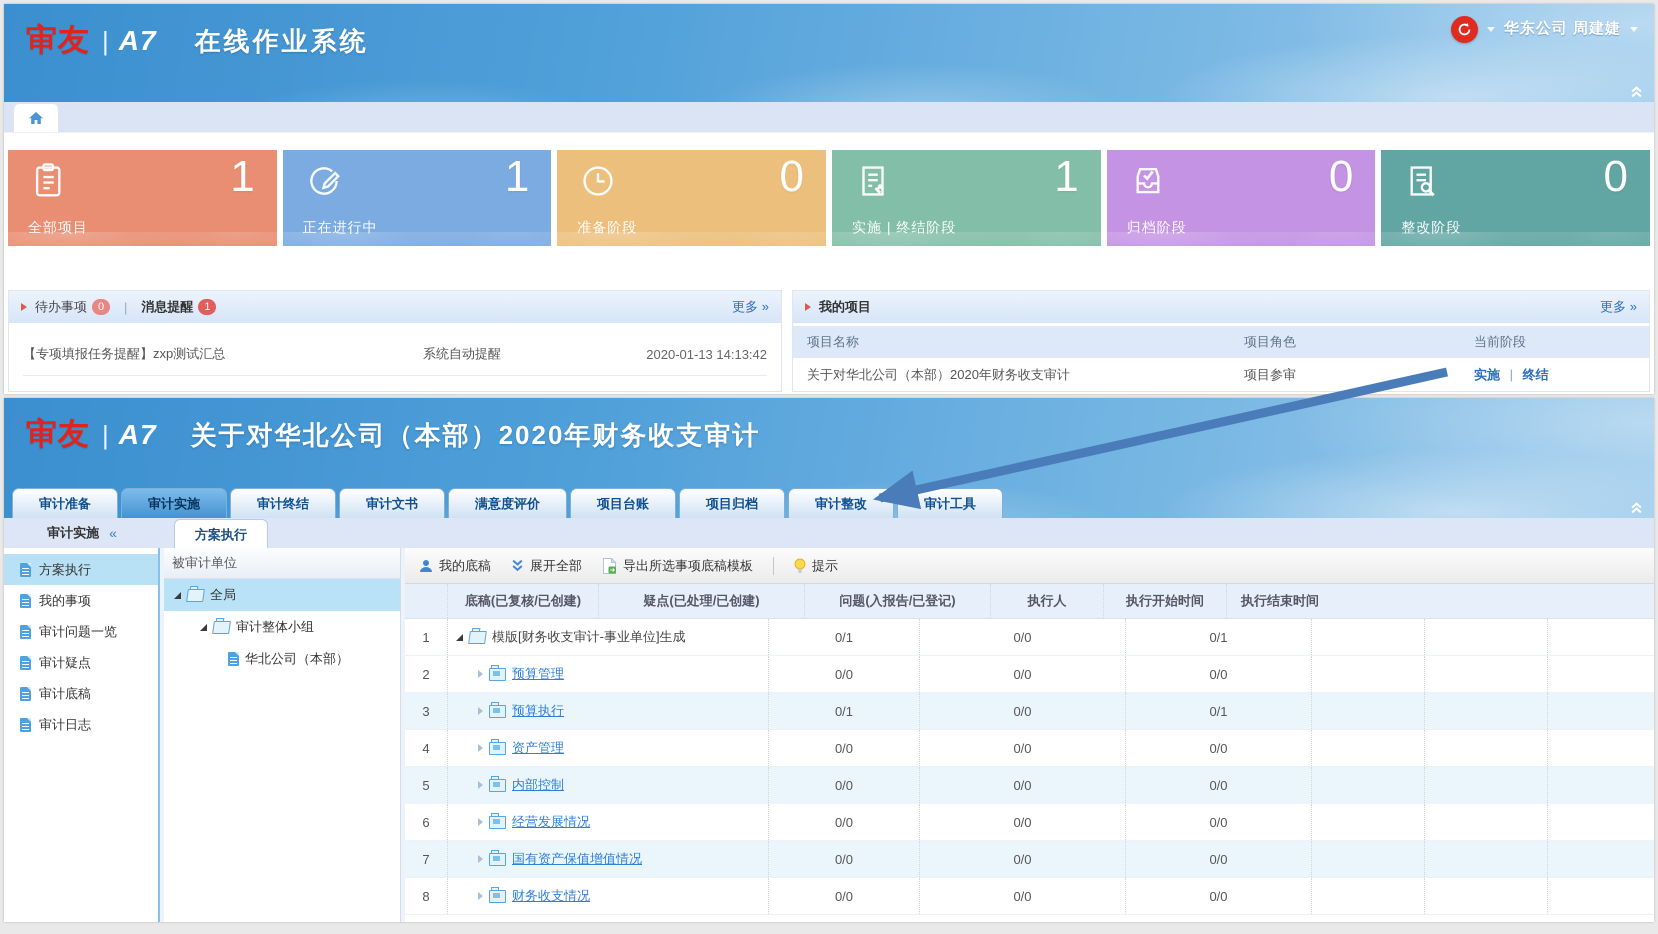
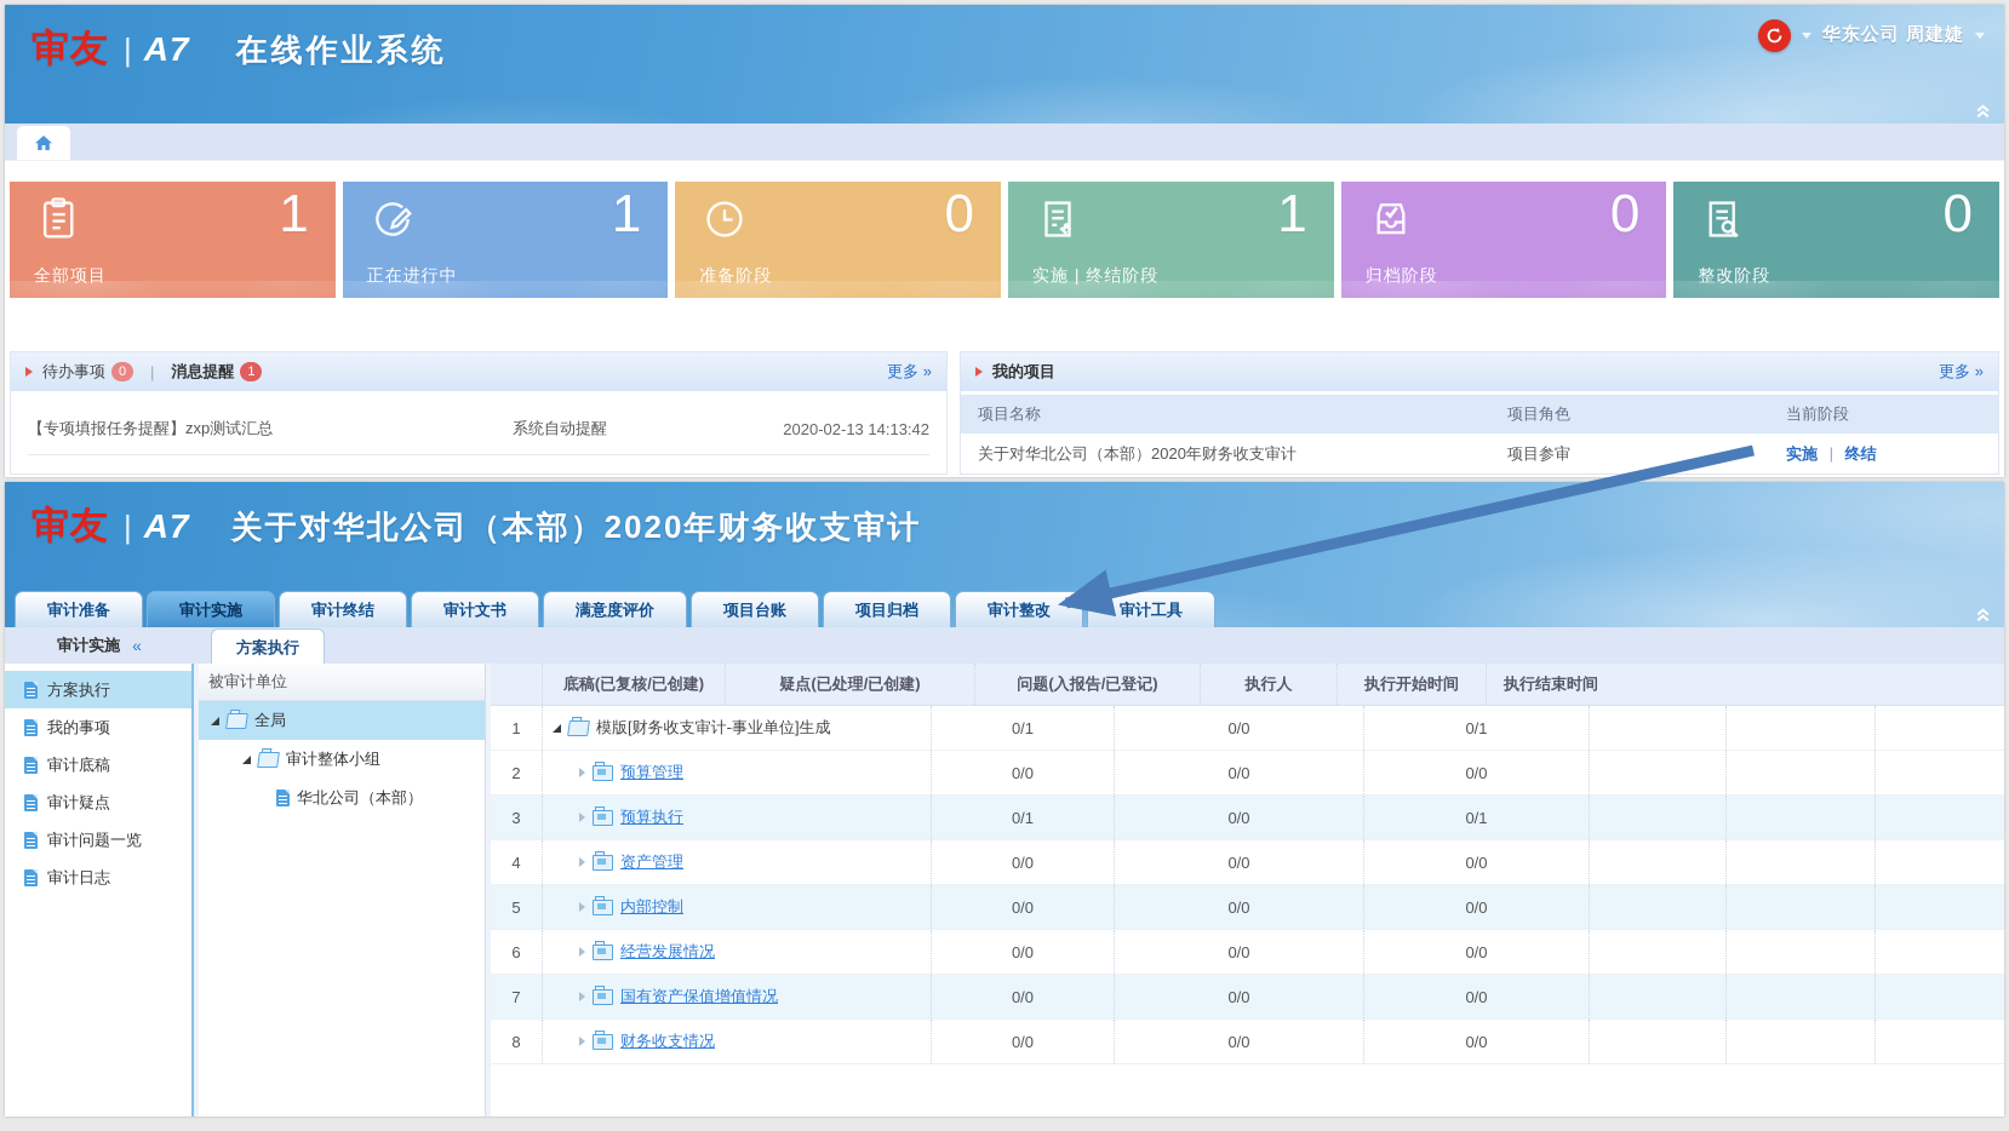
  审友
  |
  A7
  在线作业系统
  华东公司 周建婕
  1
  全部项目
  1
  正在进行中
  0
  准备阶段
  1
  实施 | 终结阶段
  0
  归档阶段
  0
  整改阶段
  待办事项
  0
  |
  消息提醒
  1
  更多 »
  【专项填报任务提醒】zxp测试汇总
  系统自动提醒
- 2020-01-13 14:13:42
+ 2020-02-13 14:13:42
  我的项目
  更多 »
  项目名称
  项目角色
  当前阶段
  关于对华北公司（本部）2020年财务收支审计
  项目参审
  实施 | 终结
  审友
  |
  A7
  关于对华北公司（本部）2020年财务收支审计
  审计准备
  审计实施
  审计终结
  审计文书
  满意度评价
  项目台账
  项目归档
  审计整改
  审计工具
  审计实施
  «
  方案执行
  方案执行
  我的事项
- 审计问题一览
+ 审计底稿
  审计疑点
- 审计底稿
+ 审计问题一览
  审计日志
  被审计单位
  全局
  审计整体小组
  华北公司（本部）
- 我的底稿
- 展开全部
- 导出所选事项底稿模板
- 提示
  底稿(已复核/已创建)
  疑点(已处理/已创建)
  问题(入报告/已登记)
  执行人
  执行开始时间
  执行结束时间
  1
  模版[财务收支审计-事业单位]生成
  0/1
  0/0
  0/1
  2
  预算管理
  0/0
  0/0
  0/0
  3
  预算执行
  0/1
  0/0
  0/1
  4
  资产管理
  0/0
  0/0
  0/0
  5
  内部控制
  0/0
  0/0
  0/0
  6
  经营发展情况
  0/0
  0/0
  0/0
  7
  国有资产保值增值情况
  0/0
  0/0
  0/0
  8
  财务收支情况
  0/0
  0/0
  0/0
